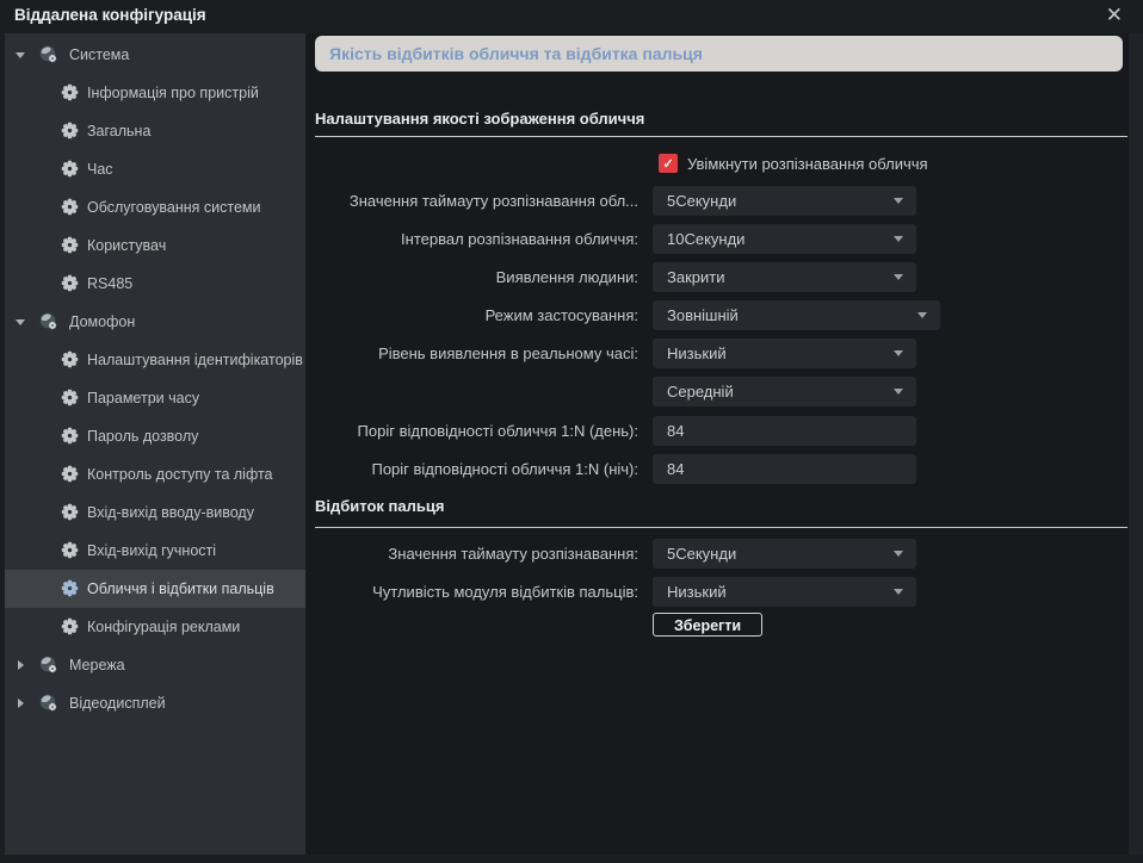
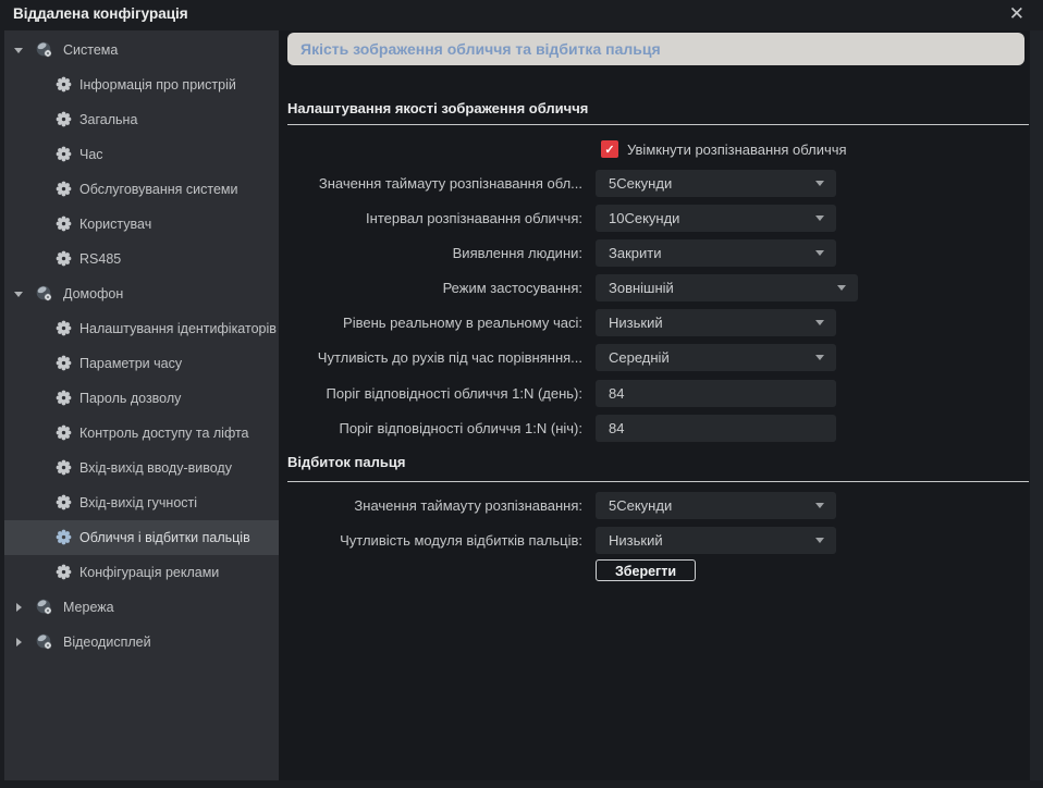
  Віддалена конфігурація
  ✕
  Система
  Інформація про пристрій
  Загальна
  Час
  Обслуговування системи
  Користувач
  RS485
  Домофон
  Налаштування ідентифікаторів
  Параметри часу
  Пароль дозволу
  Контроль доступу та ліфта
  Вхід-вихід вводу-виводу
  Вхід-вихід гучності
  Обличчя і відбитки пальців
  Конфігурація реклами
  Мережа
  Відеодисплей
- Якість відбитків обличчя та відбитка пальця
+ Якість зображення обличчя та відбитка пальця
  Налаштування якості зображення обличчя
  ✓
  Увімкнути розпізнавання обличчя
  Значення таймауту розпізнавання обл...
  5Секунди
  Інтервал розпізнавання обличчя:
  10Секунди
  Виявлення людини:
  Закрити
  Режим застосування:
  Зовнішній
- Рівень виявлення в реальному часі:
+ Рівень реальному в реальному часі:
  Низький
+ Чутливість до рухів під час порівняння...
  Середній
  Поріг відповідності обличчя 1:N (день):
  84
  Поріг відповідності обличчя 1:N (ніч):
  84
  Відбиток пальця
  Значення таймауту розпізнавання:
  5Секунди
  Чутливість модуля відбитків пальців:
  Низький
  Зберегти
